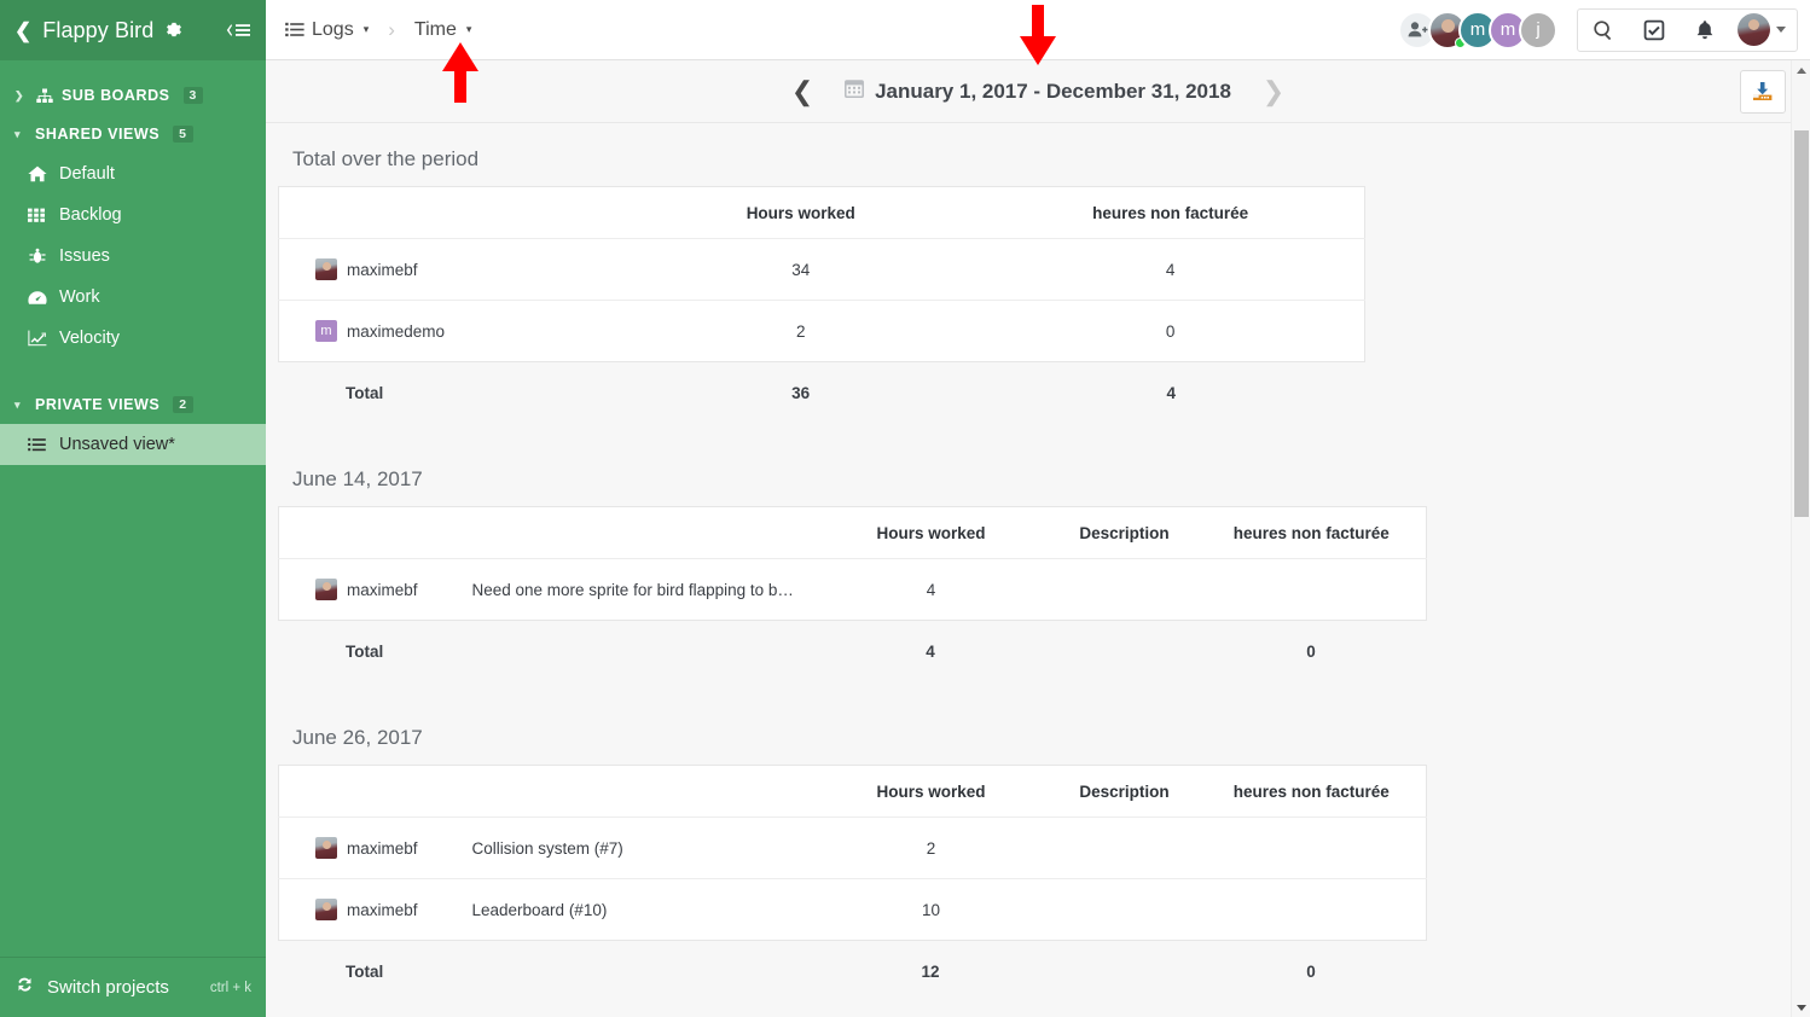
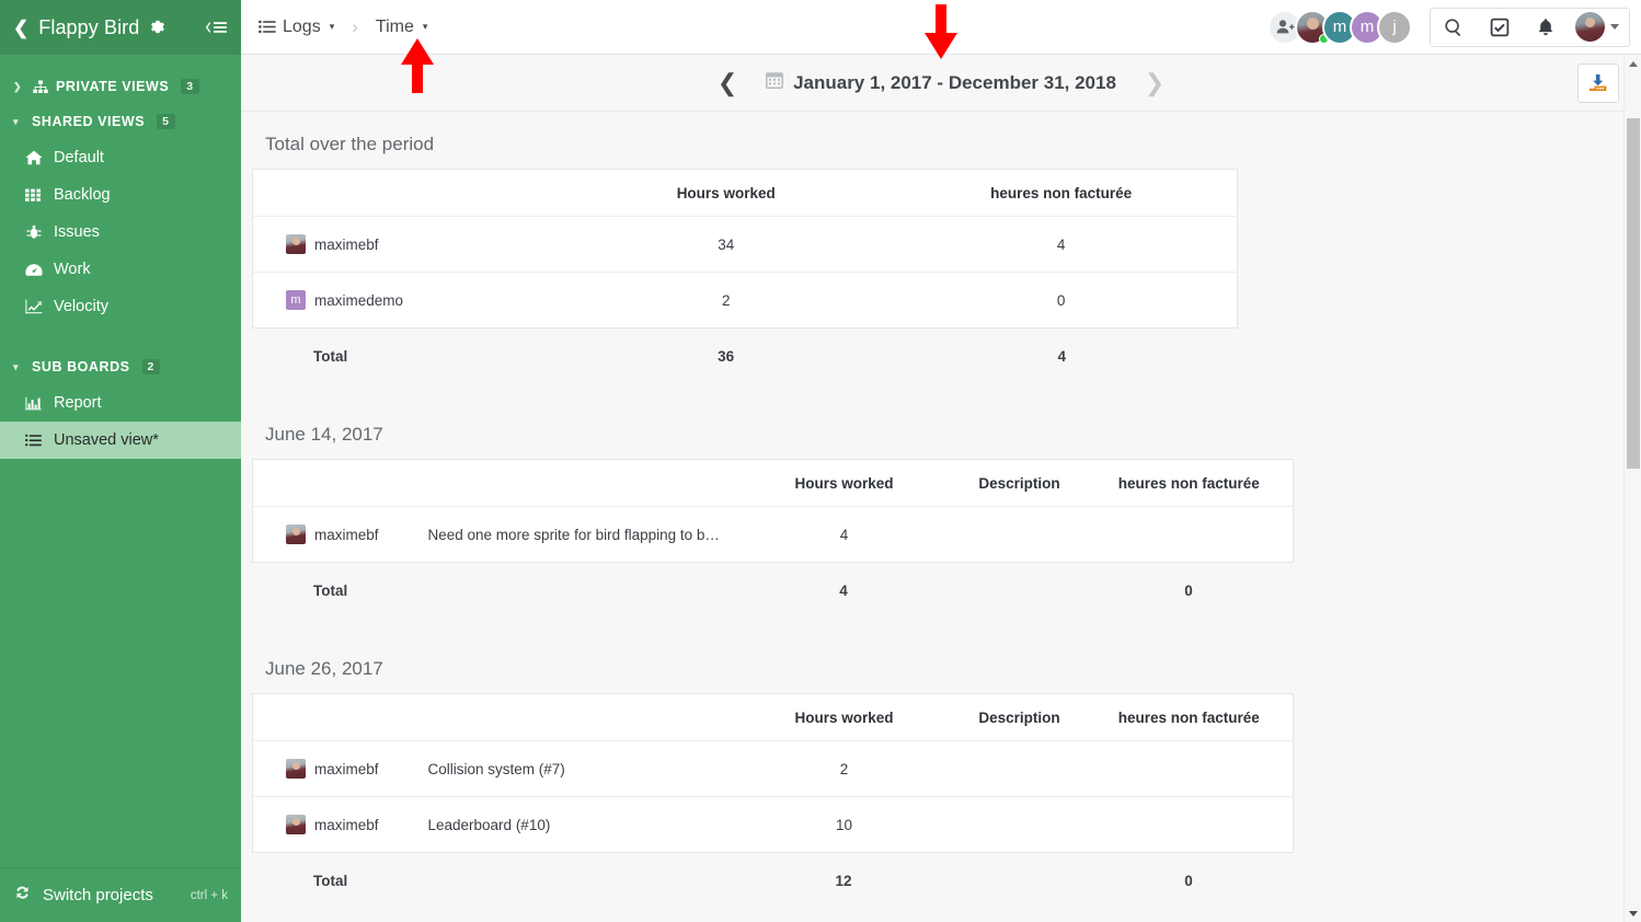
  ❮
  Flappy Bird
  ❯
- SUB BOARDS
+ PRIVATE VIEWS
  3
  ▾
  SHARED VIEWS
  5
  Default
  Backlog
  Issues
  Work
  Velocity
  ▾
- PRIVATE VIEWS
+ SUB BOARDS
  2
+ Report
  Unsaved view*
  Switch projects
  ctrl + k
  Logs
  ▾
  ›
  Time
  ▾
  m
  m
  j
  ❮
  January 1, 2017 - December 31, 2018
  ❯
  Total over the period
  	Hours worked	heures non facturée
  maximebf	34	4
  m maximedemo	2	0
  Total	36	4
  June 14, 2017
  		Hours worked	Description	heures non facturée
  maximebf	Need one more sprite for bird flapping to b…	4
  Total		4		0
  June 26, 2017
  		Hours worked	Description	heures non facturée
  maximebf	Collision system (#7)	2
  maximebf	Leaderboard (#10)	10
  Total		12		0
